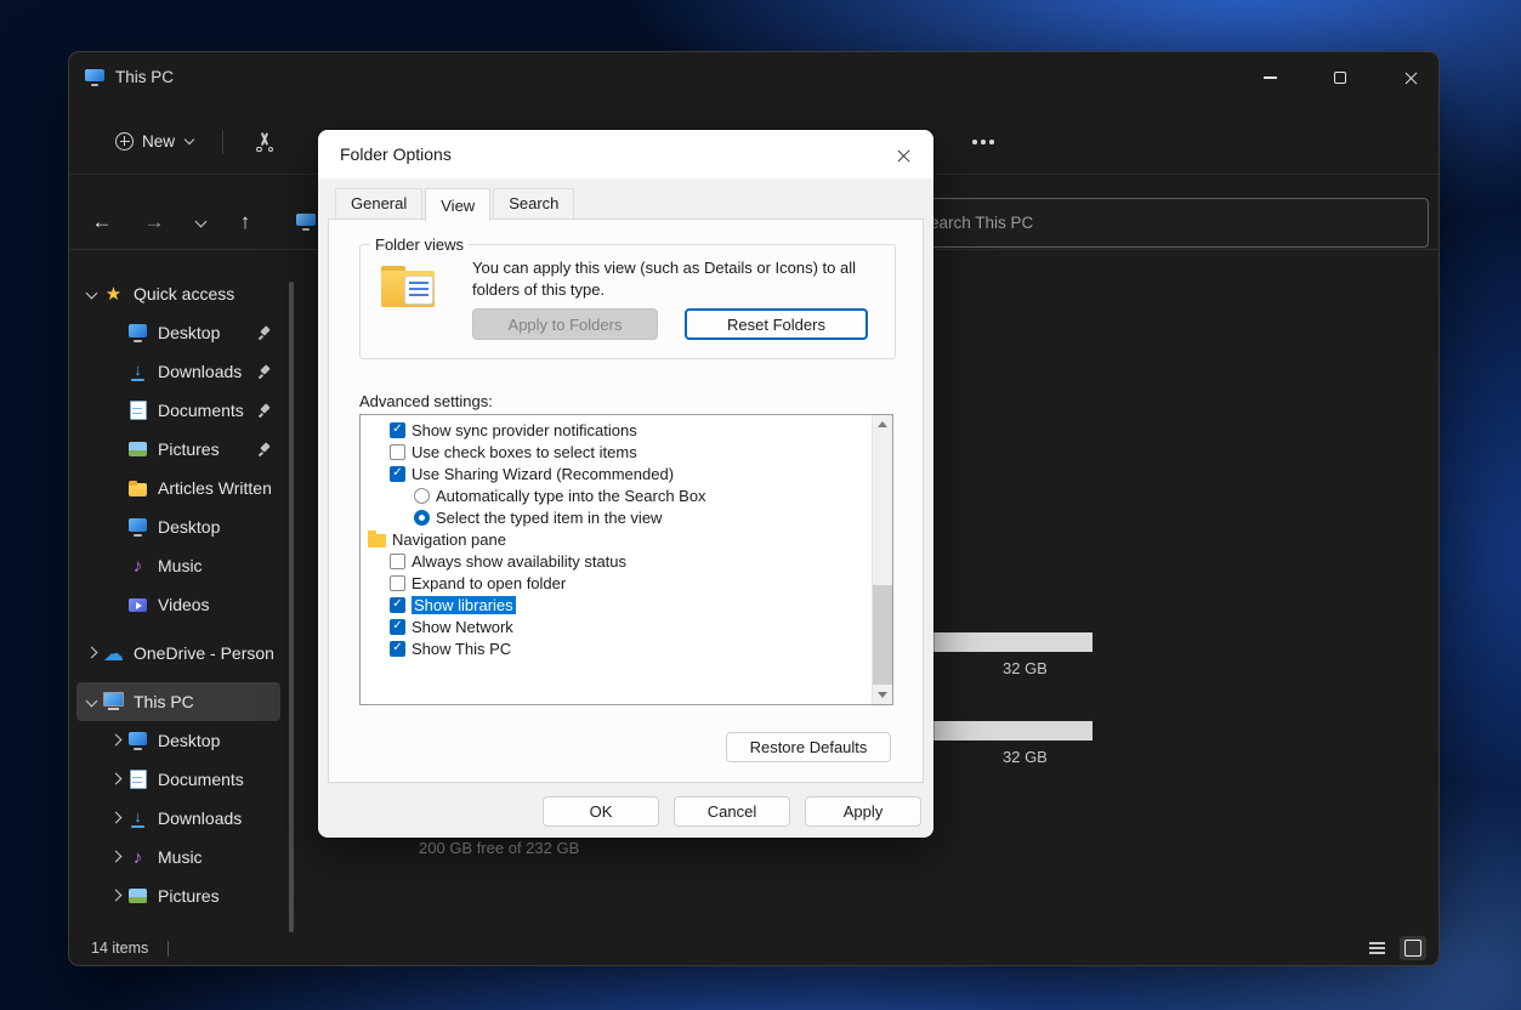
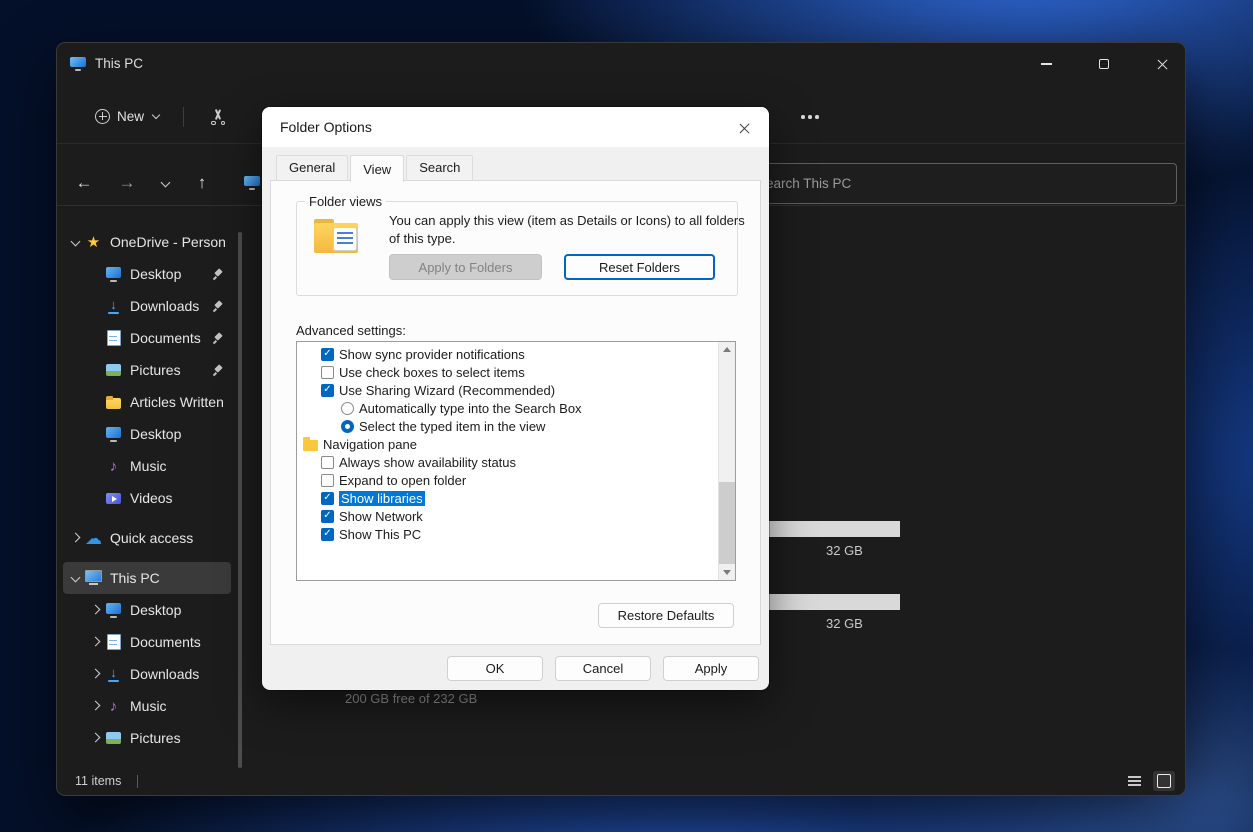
  This PC
  New
  ←
  →
  ↑
  earch This PC
- Quick access
+ OneDrive - Person
  Desktop
  Downloads
  Documents
  Pictures
  Articles Written
  Desktop
  Music
  Videos
- OneDrive - Person
+ Quick access
  This PC
  Desktop
  Documents
  Downloads
  Music
  Pictures
  32 GB
  32 GB
  200 GB free of 232 GB
- 14 items
+ 11 items
  Folder Options
  General
  View
  Search
  Folder views
- You can apply this view (such as Details or Icons) to all folders of this type.
+ You can apply this view (item as Details or Icons) to all folders of this type.
  Apply to Folders
  Reset Folders
  Advanced settings:
  Show sync provider notifications
  Use check boxes to select items
  Use Sharing Wizard (Recommended)
  Automatically type into the Search Box
  Select the typed item in the view
  Navigation pane
  Always show availability status
  Expand to open folder
  Show libraries
  Show Network
  Show This PC
  Restore Defaults
  OK
  Cancel
  Apply
